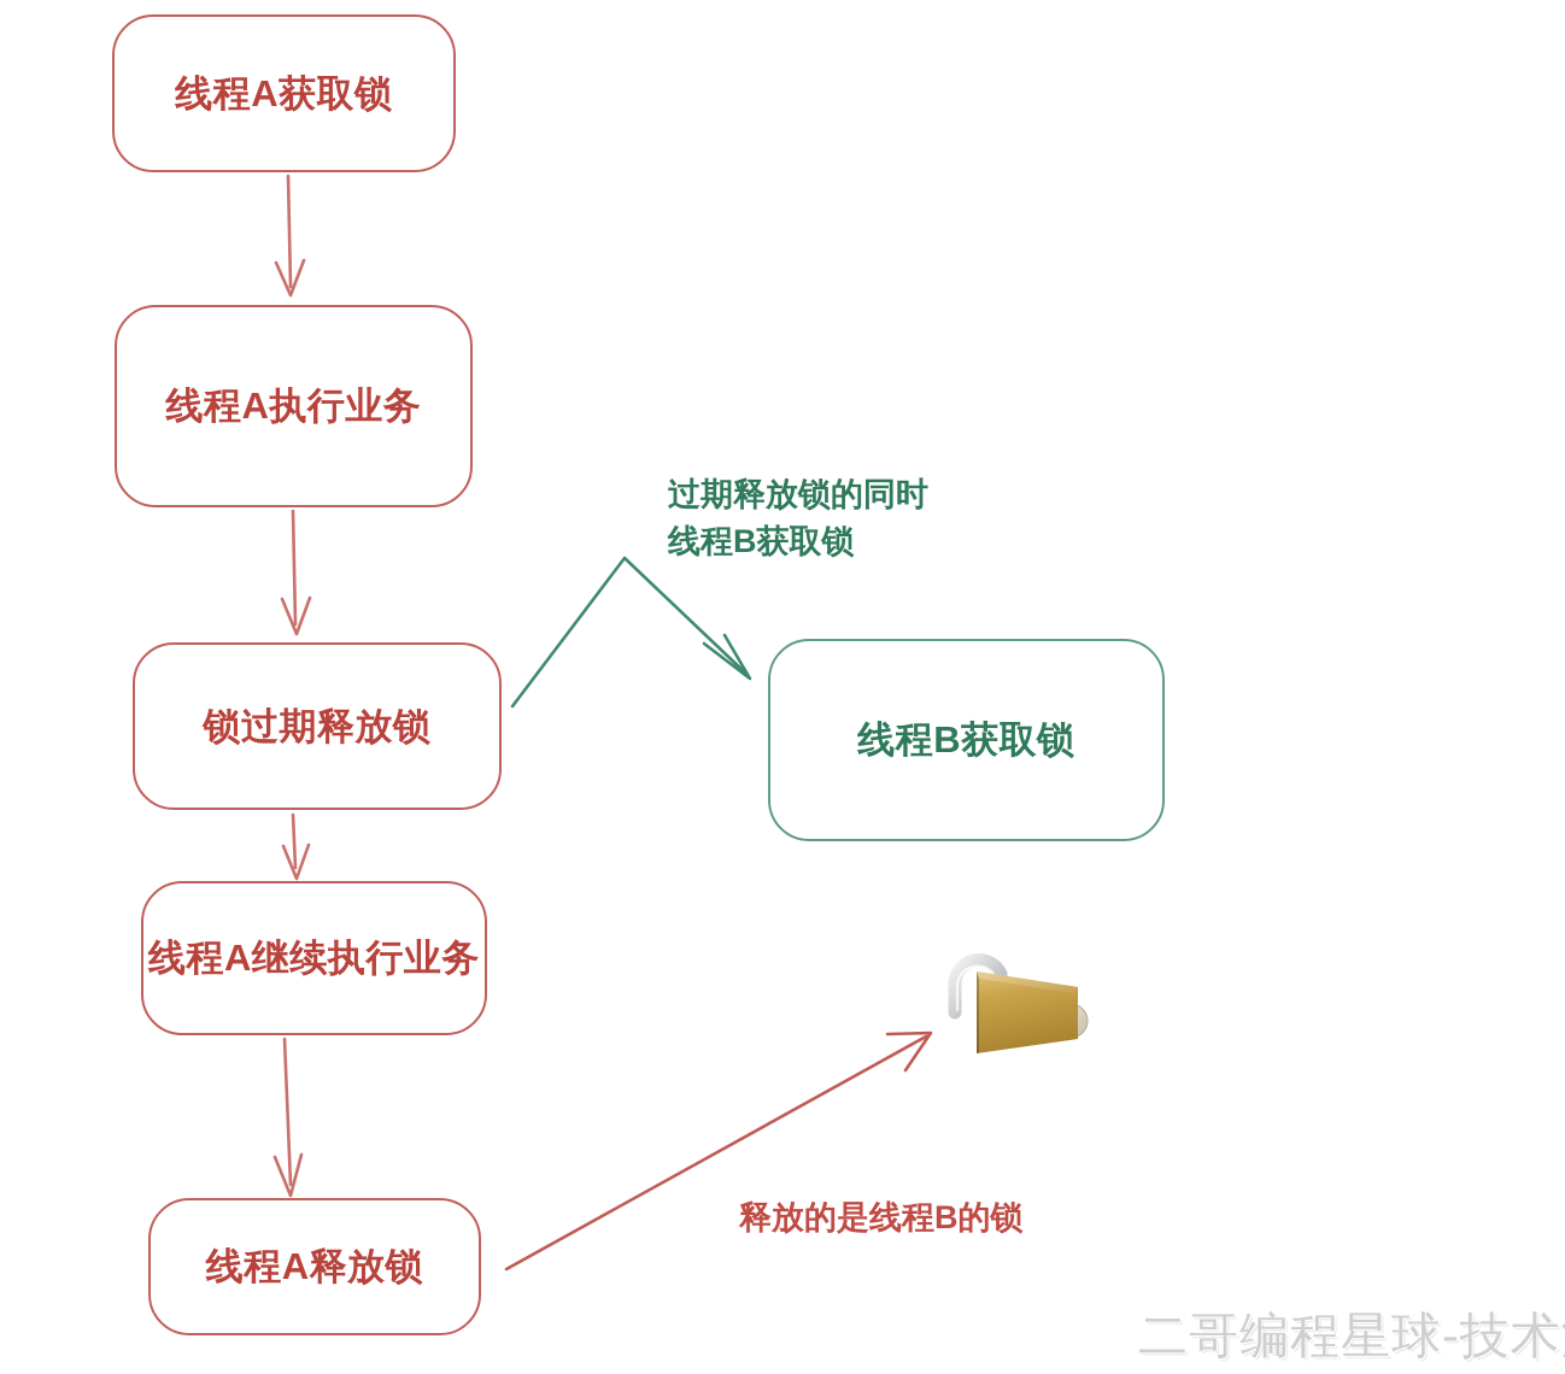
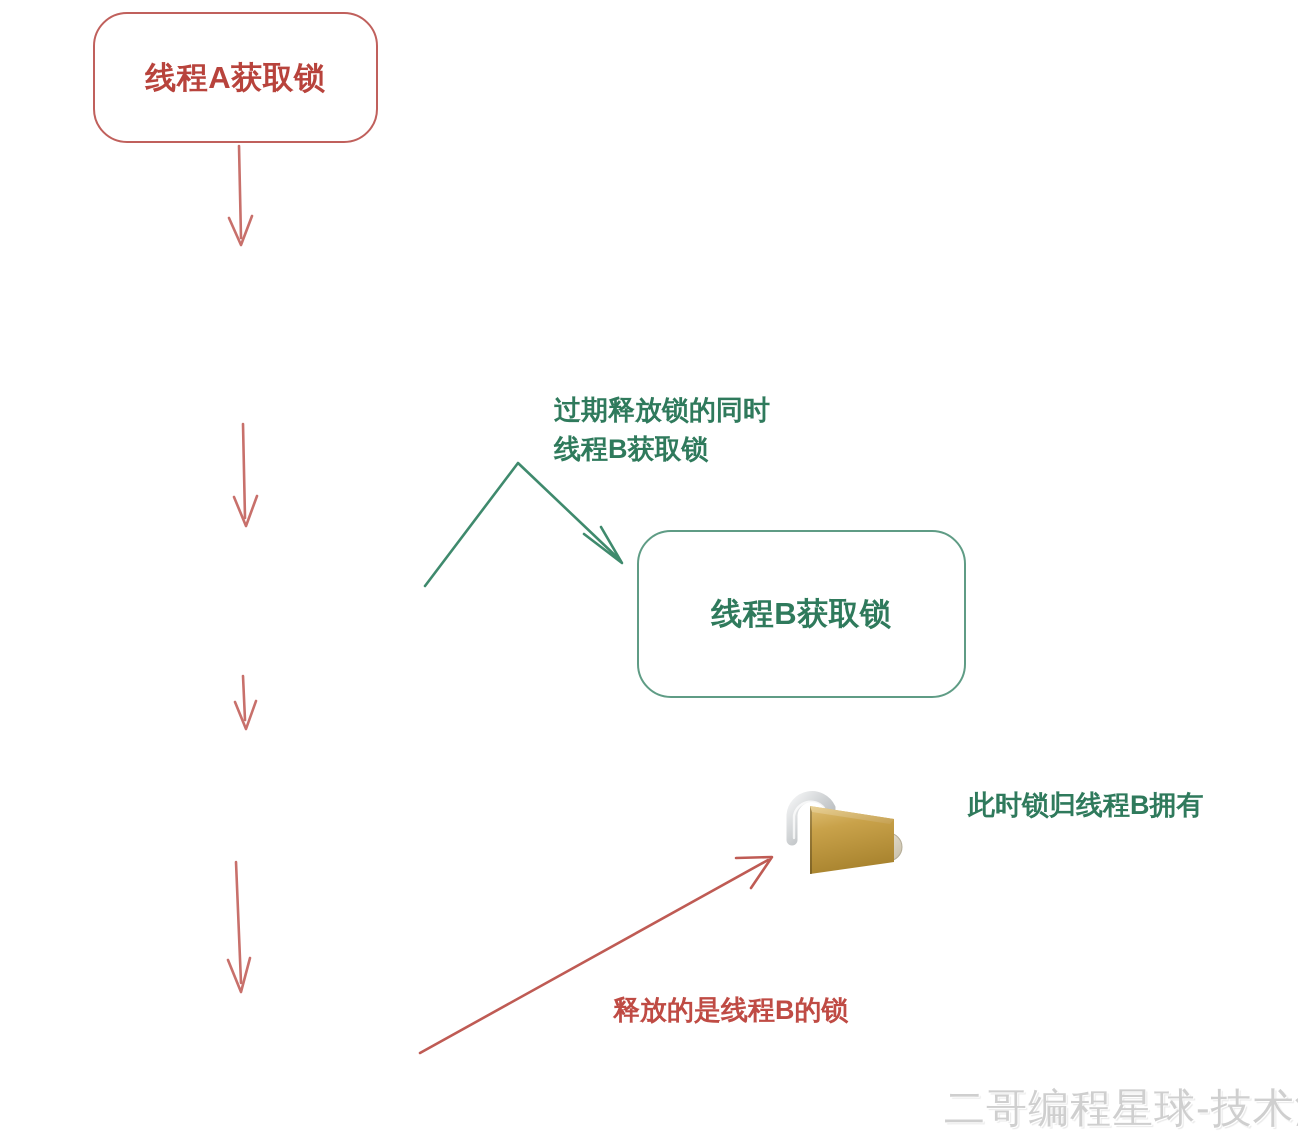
  线程A获取锁
- 线程A执行业务
- 锁过期释放锁
- 线程A继续执行业务
- 线程A释放锁
  线程B获取锁
  过期释放锁的同时
  线程B获取锁
+ 此时锁归线程B拥有
  释放的是线程B的锁
  二哥编程星球-技术
